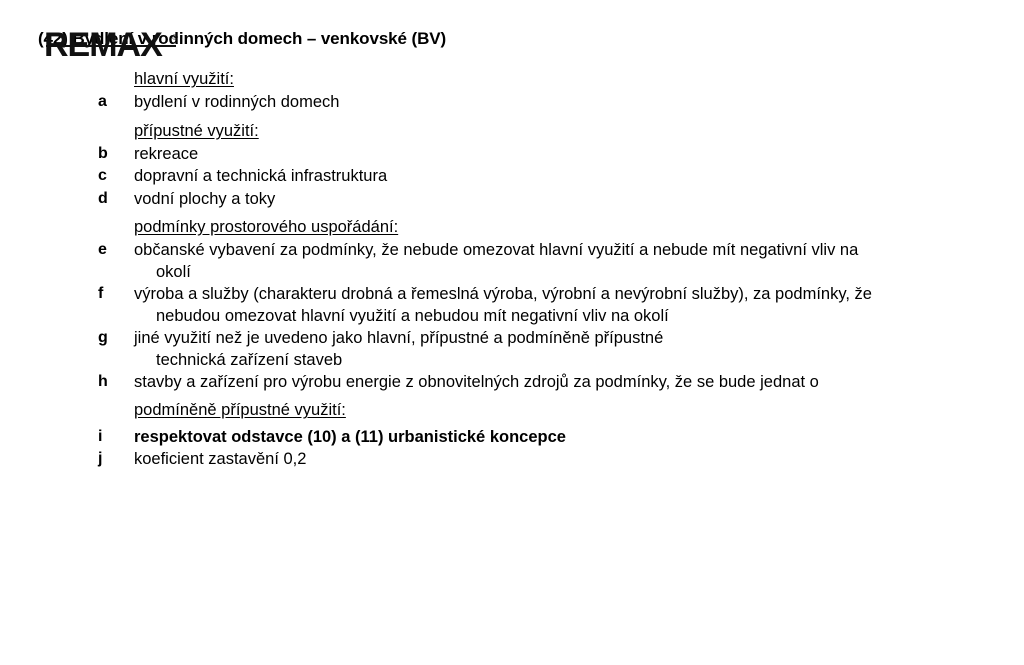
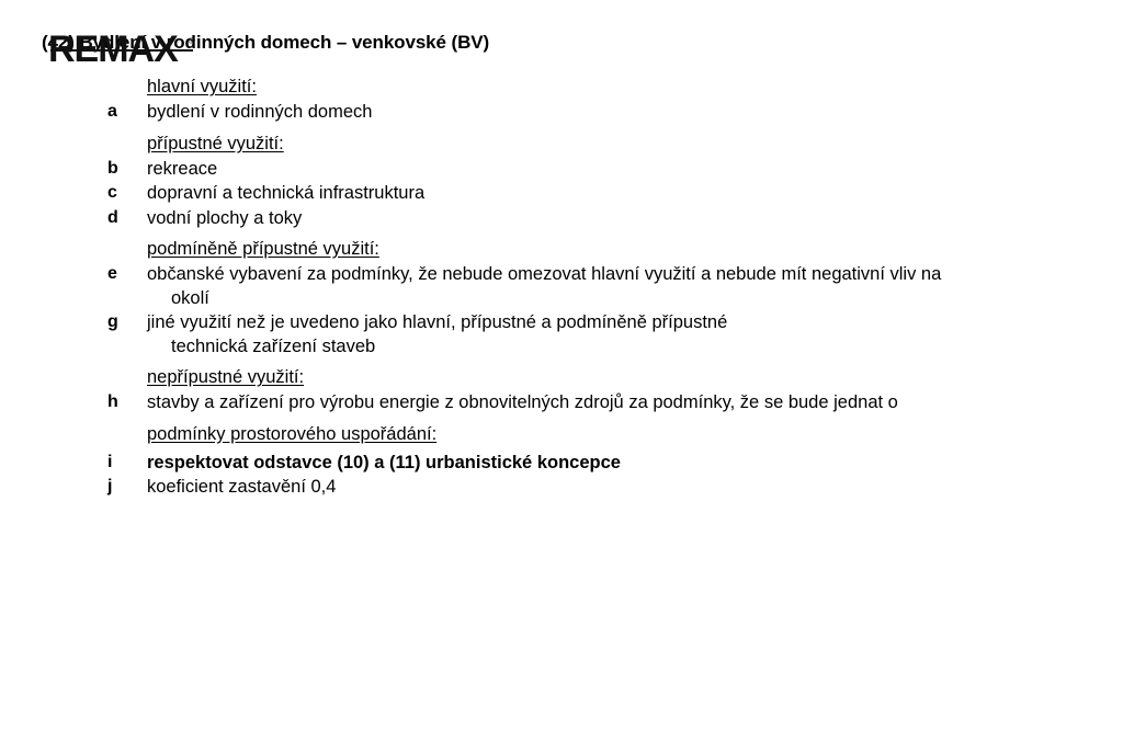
  ®
  (42) Bydlení v rodinných domech – venkovské (BV)
  hlavní využití:
  a
  bydlení v rodinných domech
  přípustné využití:
  b
  rekreace
  c
  dopravní a technická infrastruktura
  d
  vodní plochy a toky
- podmínky prostorového uspořádání:
+ podmíněně přípustné využití:
  e
  občanské vybavení za podmínky, že nebude omezovat hlavní využití a nebude mít negativní vliv na
  okolí
- f
- výroba a služby (charakteru drobná a řemeslná výroba, výrobní a nevýrobní služby), za podmínky, že
- nebudou omezovat hlavní využití a nebudou mít negativní vliv na okolí
  g
  jiné využití než je uvedeno jako hlavní, přípustné a podmíněně přípustné
  technická zařízení staveb
+ nepřípustné využití:
  h
  stavby a zařízení pro výrobu energie z obnovitelných zdrojů za podmínky, že se bude jednat o
- podmíněně přípustné využití:
+ podmínky prostorového uspořádání:
  i
  respektovat odstavce (10) a (11) urbanistické koncepce
  j
- koeficient zastavění 0,2
+ koeficient zastavění 0,4
